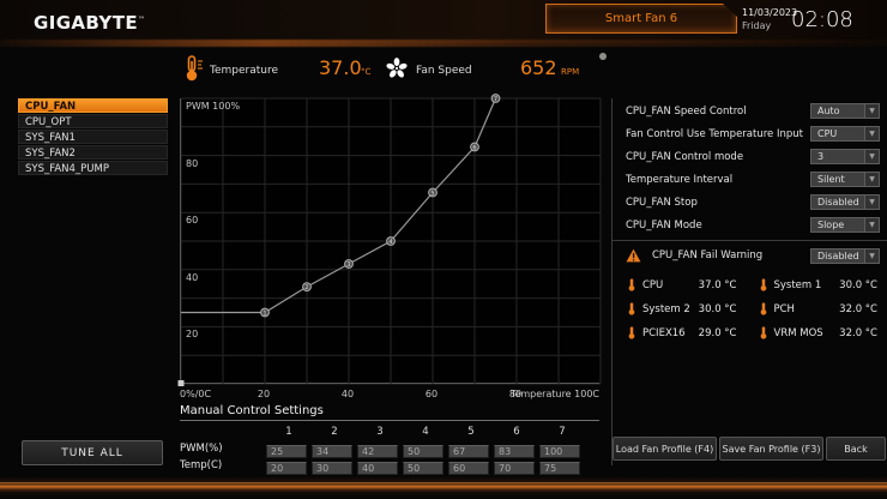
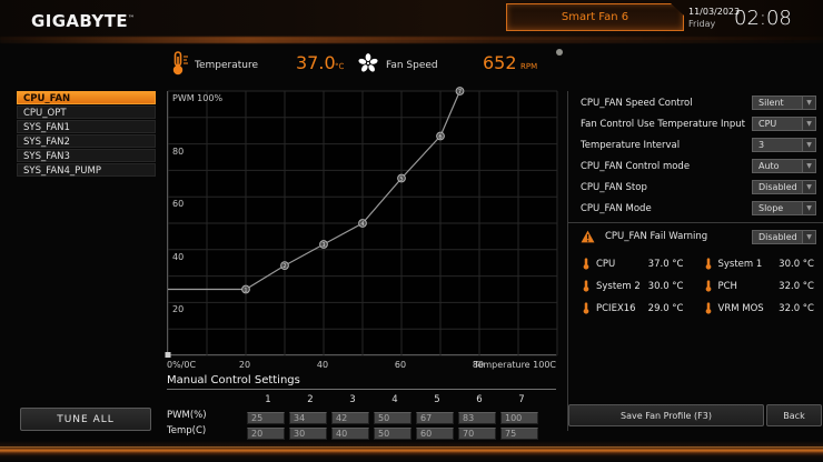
  GIGABYTE
  Smart Fan 6
  11/03/2023
  Friday
  02:08
  Temperature
  37.0
  °C
  Fan Speed
  652
  RPM
  CPU_FAN
  CPU_OPT
  SYS_FAN1
  SYS_FAN2
+ SYS_FAN3
  SYS_FAN4_PUMP
  PWM 100%
  80
  60
  40
  20
  0%/0C
  20
  40
  60
  80
  Temperature 100C
  Manual Control Settings
  1
  2
  3
  4
  5
  6
  7
  PWM(%)
  25
  34
  42
  50
  67
  83
  100
  Temp(C)
  20
  30
  40
  50
  60
  70
  75
  TUNE ALL
  CPU_FAN Speed Control
- Auto
+ Silent
  Fan Control Use Temperature Input
  CPU
- CPU_FAN Control mode
+ Temperature Interval
  3
- Temperature Interval
+ CPU_FAN Control mode
- Silent
+ Auto
  CPU_FAN Stop
  Disabled
  CPU_FAN Mode
  Slope
  CPU_FAN Fail Warning
  Disabled
  CPU
  37.0 °C
  System 1
  30.0 °C
  System 2
  30.0 °C
  PCH
  32.0 °C
  PCIEX16
  29.0 °C
  VRM MOS
  32.0 °C
- Load Fan Profile (F4)
  Save Fan Profile (F3)
  Back
